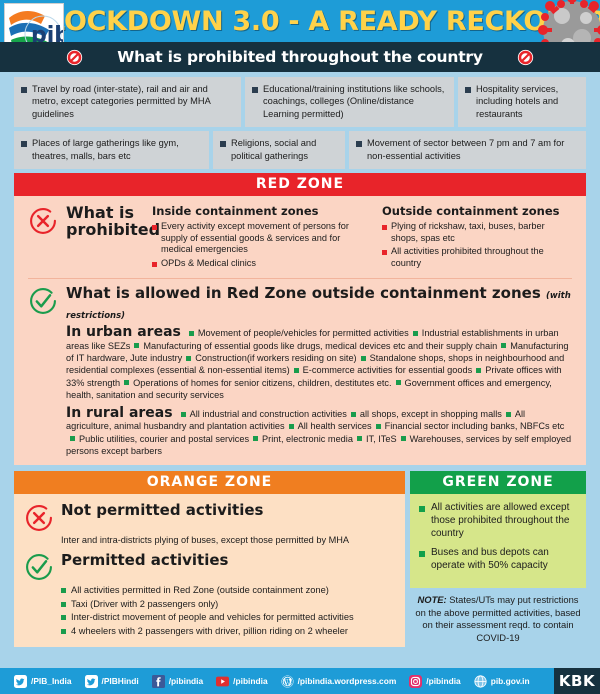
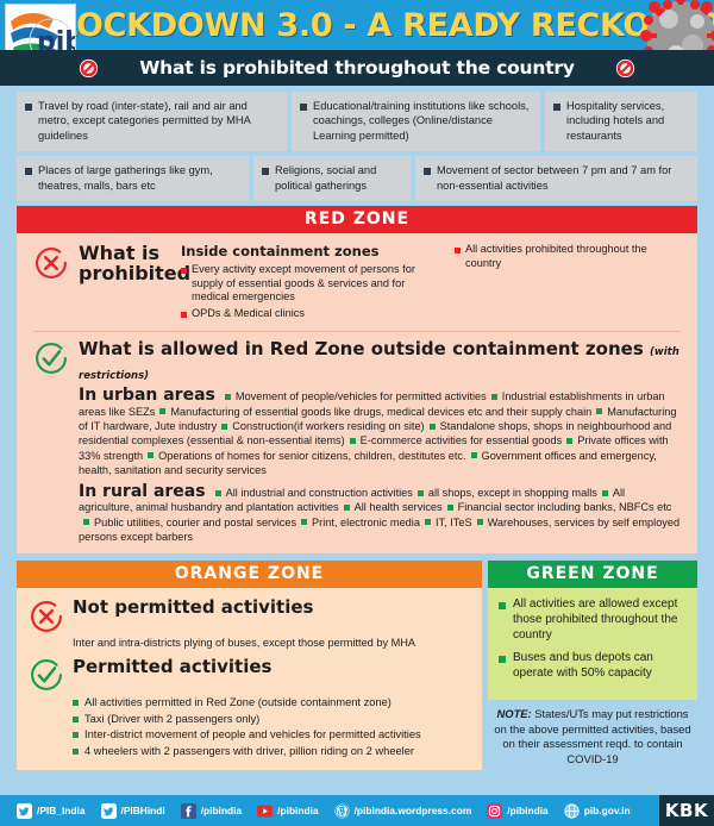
  pib
  OCKDOWN 3.0 - A READY RECKO
  What is prohibited throughout the country
  Travel by road (inter-state), rail and air and metro, except categories permitted by MHA guidelines
  Educational/training institutions like schools, coachings, colleges (Online/distance Learning permitted)
  Hospitality services, including hotels and restaurants
  Places of large gatherings like gym, theatres, malls, bars etc
  Religions, social and political gatherings
  Movement of sector between 7 pm and 7 am for non-essential activities
  RED ZONE
  What is prohibite
  Inside containment zones
  Every activity except movement of persons for supply of essential goods & services and for medical emergencies
  OPDs & Medical clinics
- Outside containment zones
- Plying of rickshaw, taxi, buses, barber shops, spas etc
  All activities prohibited throughout the country
  What is allowed in Red Zone outside containment zones (with restrictions)
  In urban areas Movement of people/vehicles for permitted activities Industrial establishments in urban areas like SEZs Manufacturing of essential goods like drugs, medical devices etc and their supply chain Manufacturing of IT hardware, Jute industry Construction(if workers residing on site) Standalone shops, shops in neighbourhood and residential complexes (essential & non-essential items) E-commerce activities for essential goods Private offices with 33% strength Operations of homes for senior citizens, children, destitutes etc. Government offices and emergency, health, sanitation and security services
  In rural areas All industrial and construction activities all shops, except in shopping malls All agriculture, animal husbandry and plantation activities All health services Financial sector including banks, NBFCs etcPublic utilities, courier and postal services Print, electronic media IT, ITeS Warehouses, services by self employed persons except barbers
  ORANGE ZONE
  Not permitted activities
  Inter and intra-districts plying of buses, except those permitted by MHA
  Permitted activities
  All activities permitted in Red Zone (outside containment zone)
  Taxi (Driver with 2 passengers only)
  Inter-district movement of people and vehicles for permitted activities
  4 wheelers with 2 passengers with driver, pillion riding on 2 wheeler
  GREEN ZONE
  All activities are allowed except those prohibited throughout the country
  Buses and bus depots can operate with 50% capacity
  NOTE: States/UTs may put restrictions on the above permitted activities, based on their assessment reqd. to contain COVID-19
  /PIB_India
  /PIBHindi
  /pibindia
  /pibindia
  /pibindia.wordpress.com
  /pibindia
  pib.gov.in
  KBK
